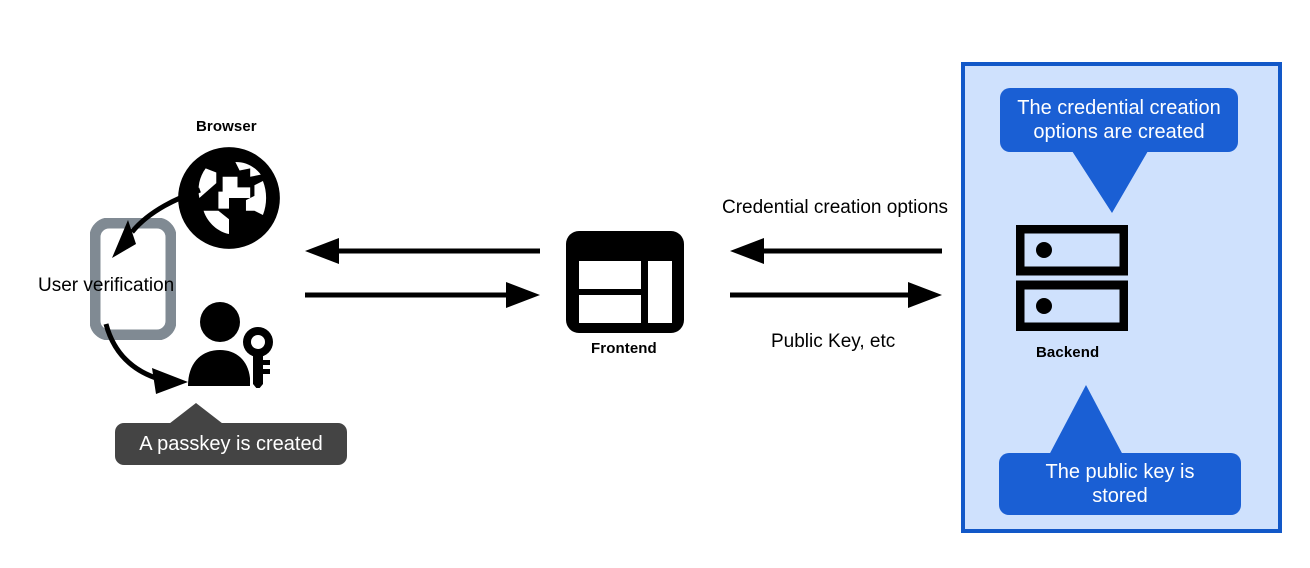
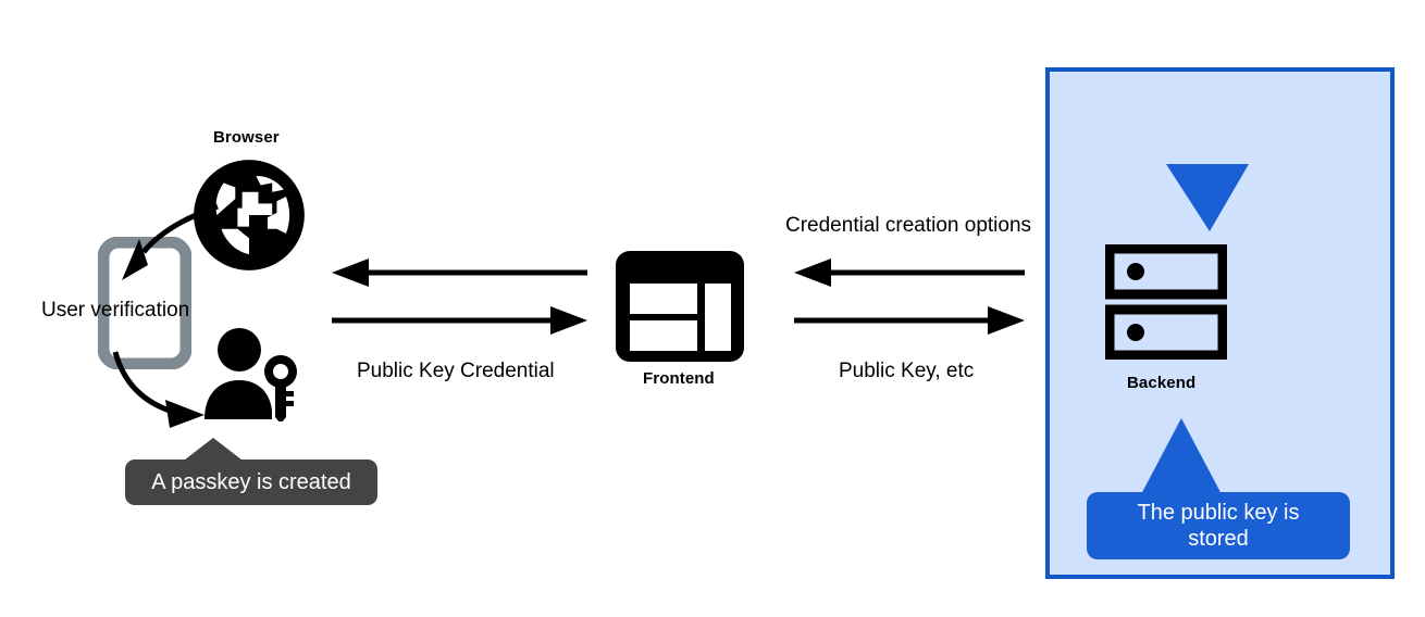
  Browser
  User verification
  A passkey is created
+ Public Key Credential
  Frontend
  Credential creation options
  Public Key, etc
- The credential creation
- options are created
  Backend
  The public key is
  stored
